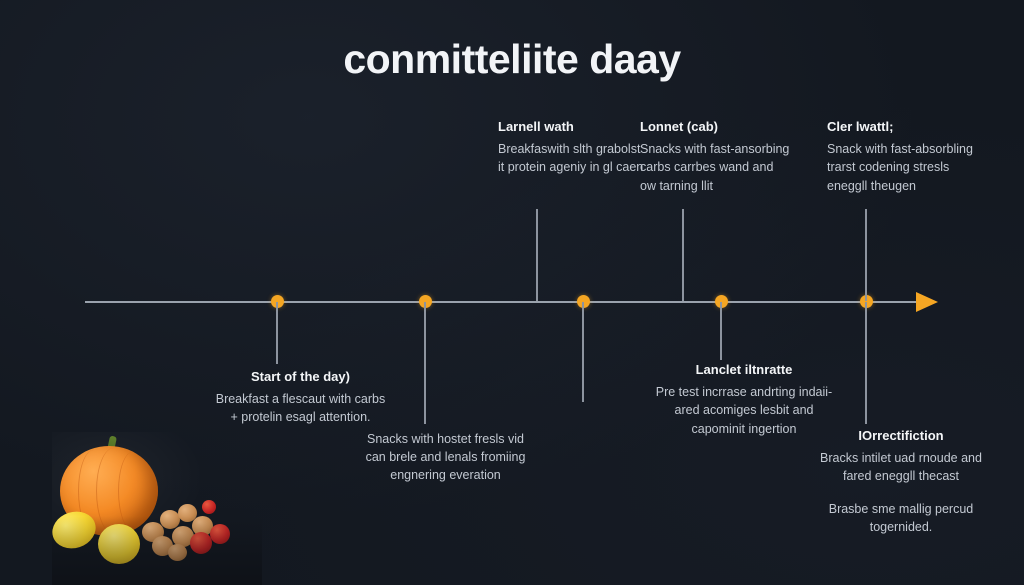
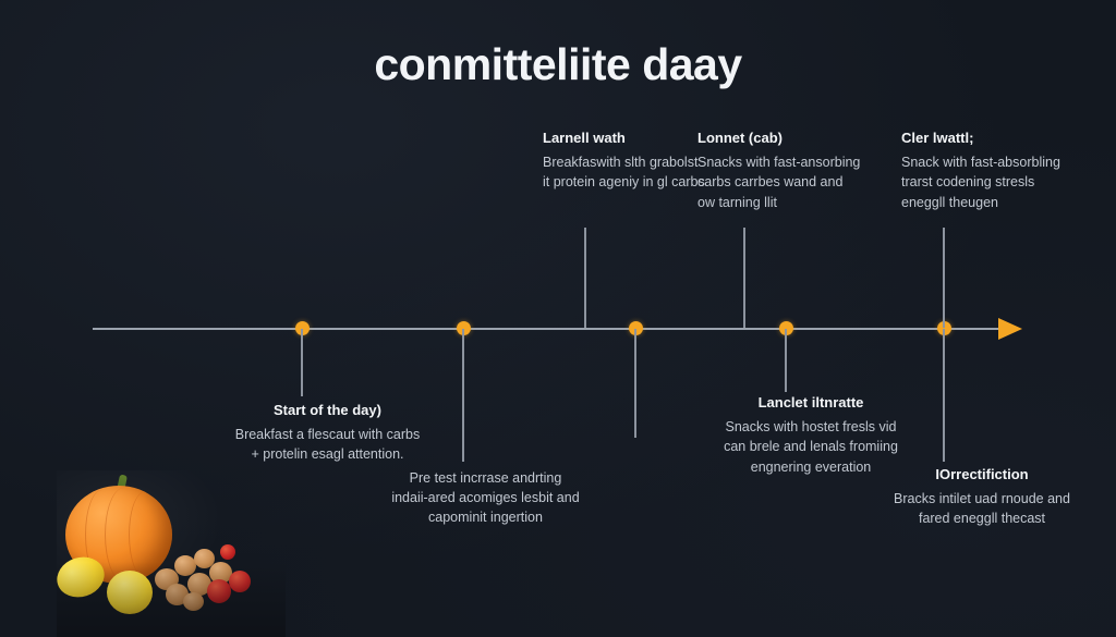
  conmitteliite daay
  Larnell wath
- Breakfaswith slth grabolst it protein ageniy in gl caen
+ Breakfaswith slth grabolst it protein ageniy in gl carbs
  Lonnet (cab)
  Snacks with fast-ansorbing carbs carrbes wand and ow tarning llit
  Cler lwattl;
  Snack with fast-absorbling trarst codening stresls eneggll theugen
  Start of the day)
  Breakfast a flescaut with carbs + protelin esagl attention.
- Snacks with hostet fresls vid can brele and lenals fromiing engnering everation
+ Pre test incrrase andrting indaii-ared acomiges lesbit and capominit ingertion
  Lanclet iltnratte
- Pre test incrrase andrting indaii-ared acomiges lesbit and capominit ingertion
+ Snacks with hostet fresls vid can brele and lenals fromiing engnering everation
  IOrrectifiction
  Bracks intilet uad rnoude and fared eneggll thecast
- Brasbe sme mallig percud togernided.
